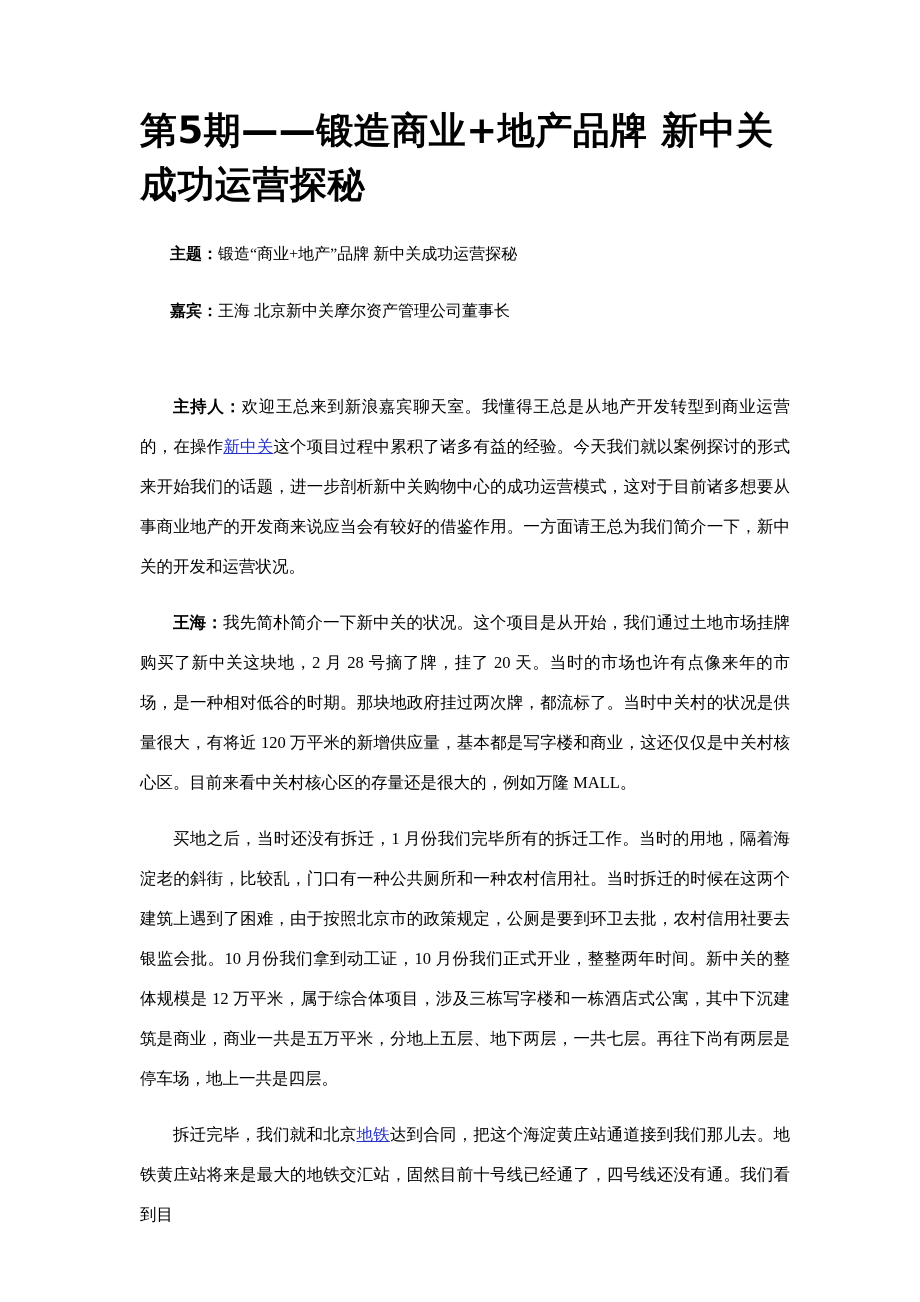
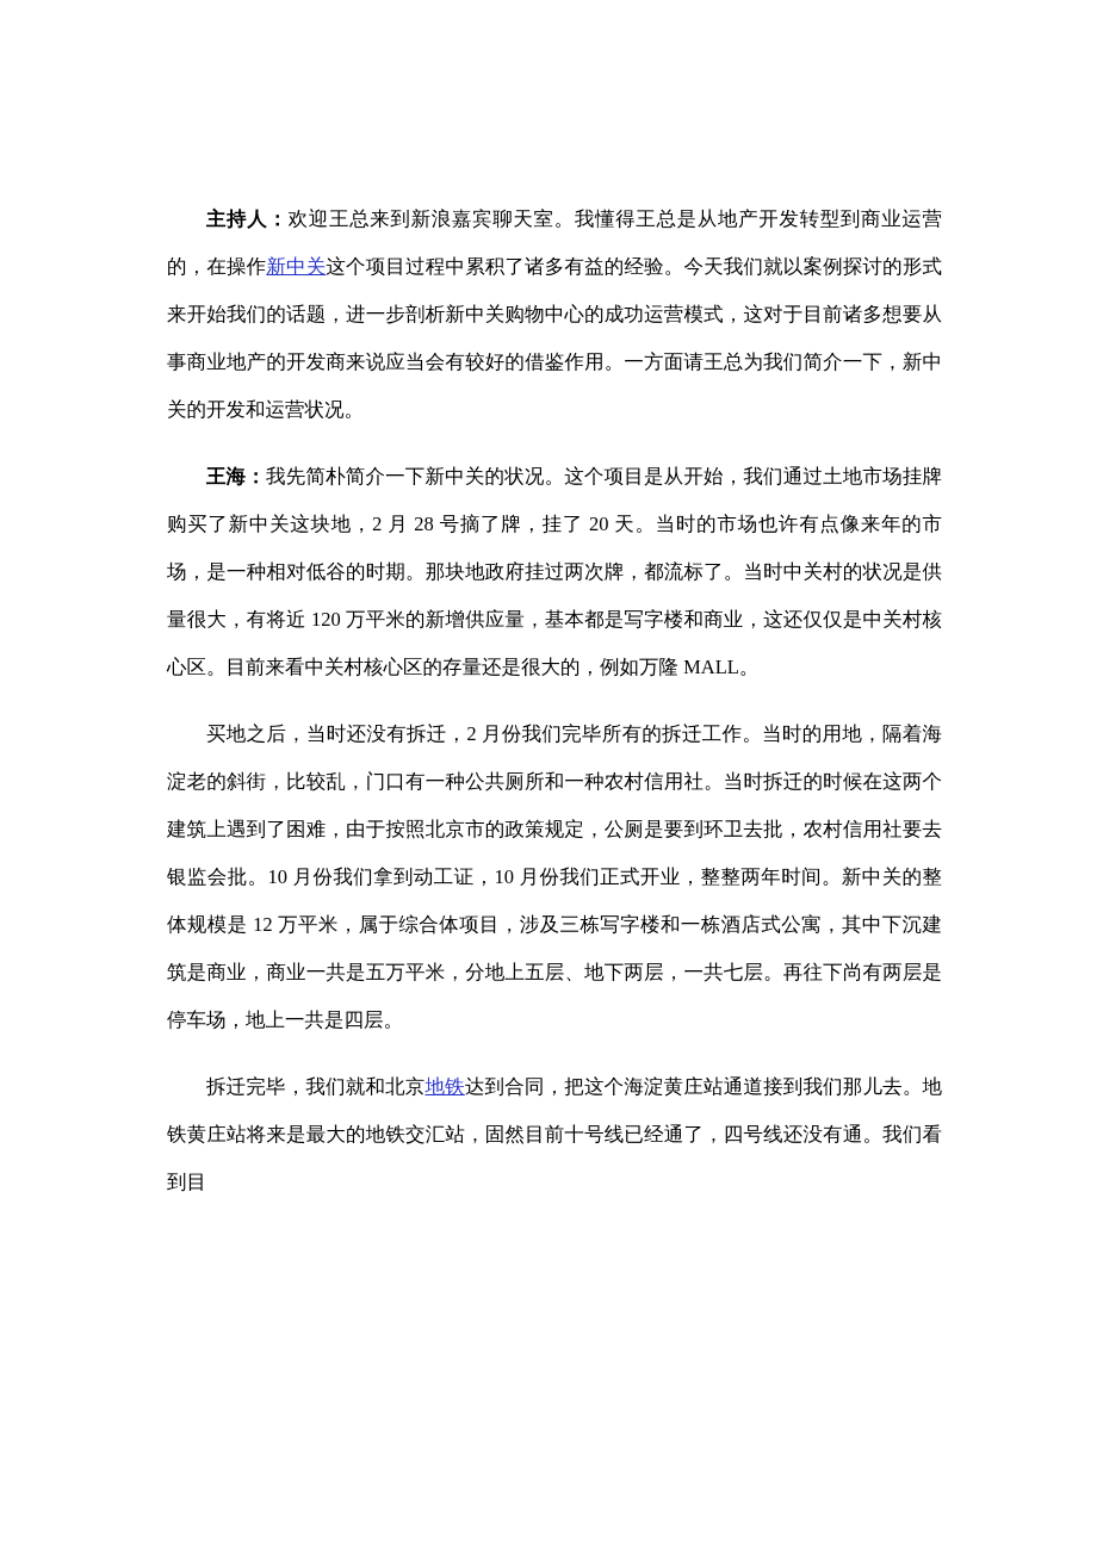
- 第5期——锻造商业+地产品牌 新中关成功运营探秘
- 主题：锻造“商业+地产”品牌 新中关成功运营探秘
- 嘉宾：王海 北京新中关摩尔资产管理公司董事长
  主持人：欢迎王总来到新浪嘉宾聊天室。我懂得王总是从地产开发转型到商业运营的，在操作新中关这个项目过程中累积了诸多有益的经验。今天我们就以案例探讨的形式来开始我们的话题，进一步剖析新中关购物中心的成功运营模式，这对于目前诸多想要从事商业地产的开发商来说应当会有较好的借鉴作用。一方面请王总为我们简介一下，新中关的开发和运营状况。
  王海：我先简朴简介一下新中关的状况。这个项目是从开始，我们通过土地市场挂牌购买了新中关这块地，2 月 28 号摘了牌，挂了 20 天。当时的市场也许有点像来年的市场，是一种相对低谷的时期。那块地政府挂过两次牌，都流标了。当时中关村的状况是供量很大，有将近 120 万平米的新增供应量，基本都是写字楼和商业，这还仅仅是中关村核心区。目前来看中关村核心区的存量还是很大的，例如万隆 MALL。
- 买地之后，当时还没有拆迁，1 月份我们完毕所有的拆迁工作。当时的用地，隔着海淀老的斜街，比较乱，门口有一种公共厕所和一种农村信用社。当时拆迁的时候在这两个建筑上遇到了困难，由于按照北京市的政策规定，公厕是要到环卫去批，农村信用社要去银监会批。10 月份我们拿到动工证，10 月份我们正式开业，整整两年时间。新中关的整体规模是 12 万平米，属于综合体项目，涉及三栋写字楼和一栋酒店式公寓，其中下沉建筑是商业，商业一共是五万平米，分地上五层、地下两层，一共七层。再往下尚有两层是停车场，地上一共是四层。
+ 买地之后，当时还没有拆迁，2 月份我们完毕所有的拆迁工作。当时的用地，隔着海淀老的斜街，比较乱，门口有一种公共厕所和一种农村信用社。当时拆迁的时候在这两个建筑上遇到了困难，由于按照北京市的政策规定，公厕是要到环卫去批，农村信用社要去银监会批。10 月份我们拿到动工证，10 月份我们正式开业，整整两年时间。新中关的整体规模是 12 万平米，属于综合体项目，涉及三栋写字楼和一栋酒店式公寓，其中下沉建筑是商业，商业一共是五万平米，分地上五层、地下两层，一共七层。再往下尚有两层是停车场，地上一共是四层。
  拆迁完毕，我们就和北京地铁达到合同，把这个海淀黄庄站通道接到我们那儿去。地铁黄庄站将来是最大的地铁交汇站，固然目前十号线已经通了，四号线还没有通。我们看到目
